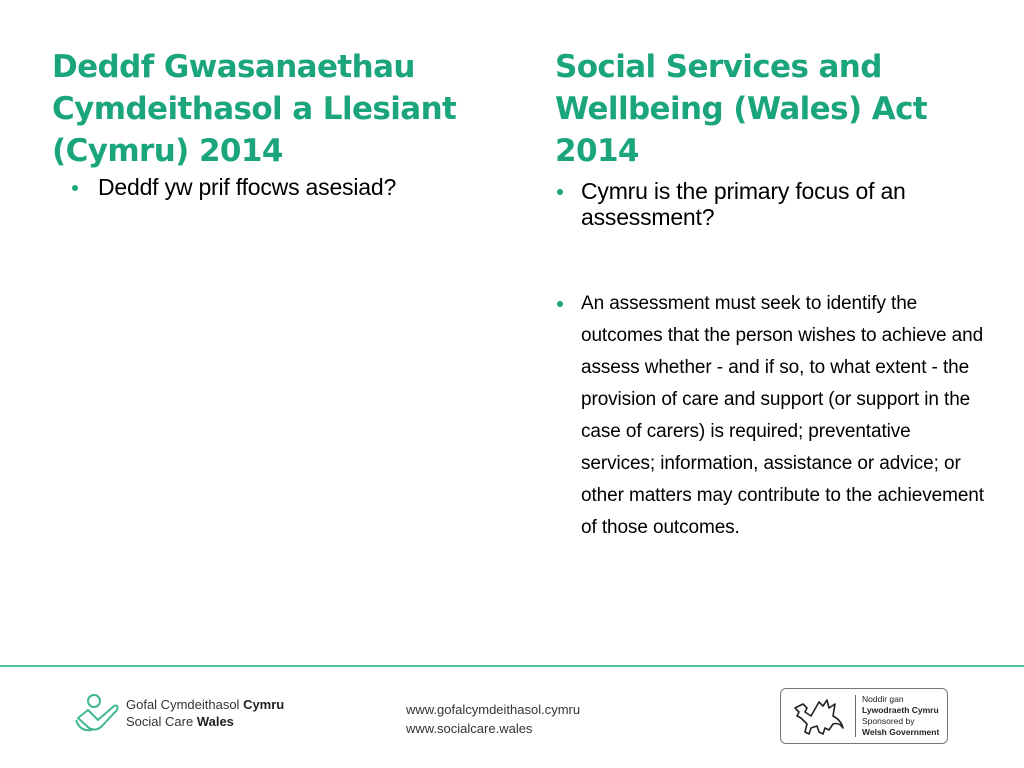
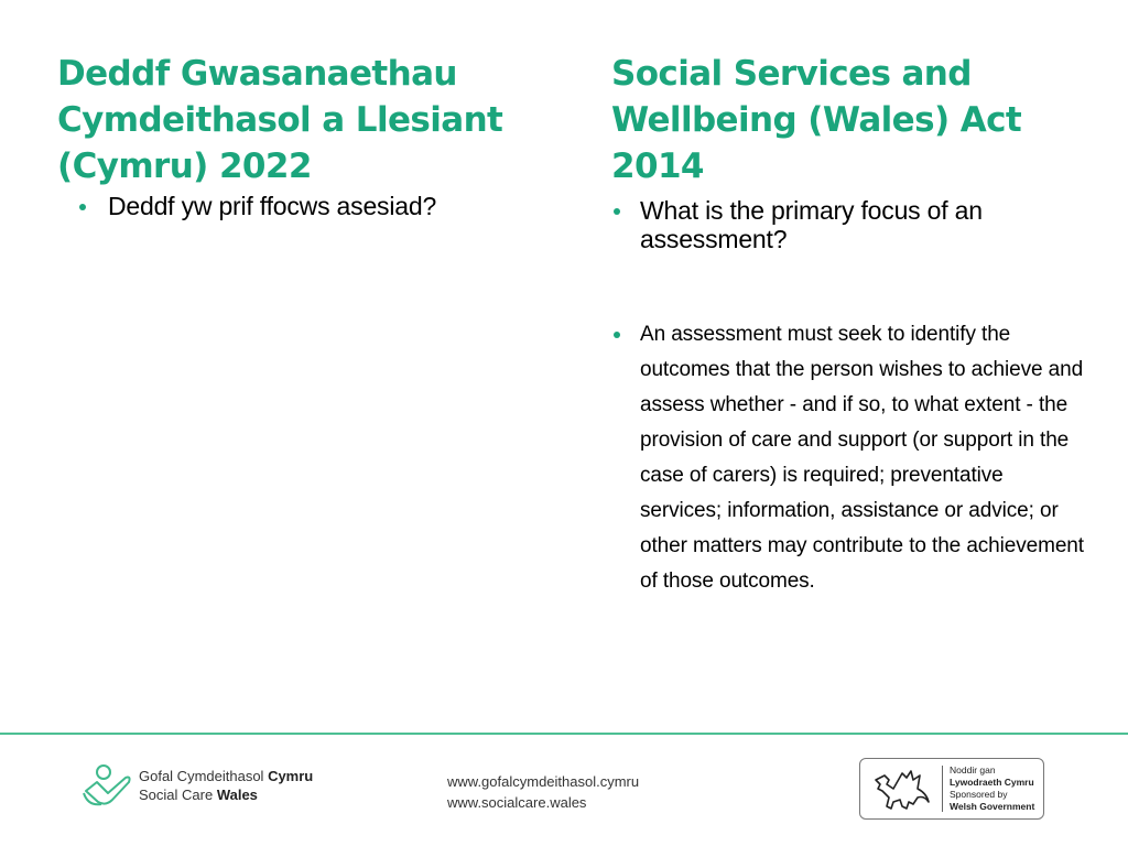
  Deddf Gwasanaethau
  Cymdeithasol a Llesiant
- (Cymru) 2014
+ (Cymru) 2022
  Deddf yw prif ffocws asesiad?
  Social Services and
  Wellbeing (Wales) Act
  2014
- Cymru is the primary focus of an assessment?
+ What is the primary focus of an assessment?
  An assessment must seek to identify the outcomes that the person wishes to achieve and assess whether - and if so, to what extent - the provision of care and support (or support in the case of carers) is required; preventative services; information, assistance or advice; or other matters may contribute to the achievement of those outcomes.
  Gofal Cymdeithasol Cymru
  Social Care Wales
  www.gofalcymdeithasol.cymru
  www.socialcare.wales
  Noddir gan
  Lywodraeth Cymru
  Sponsored by
  Welsh Government
